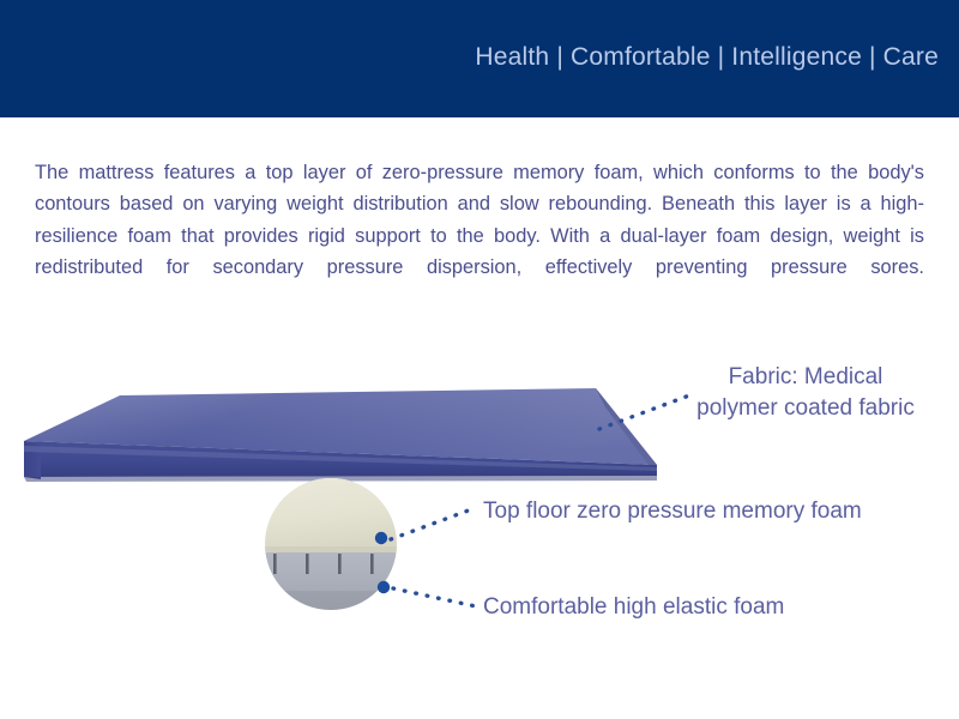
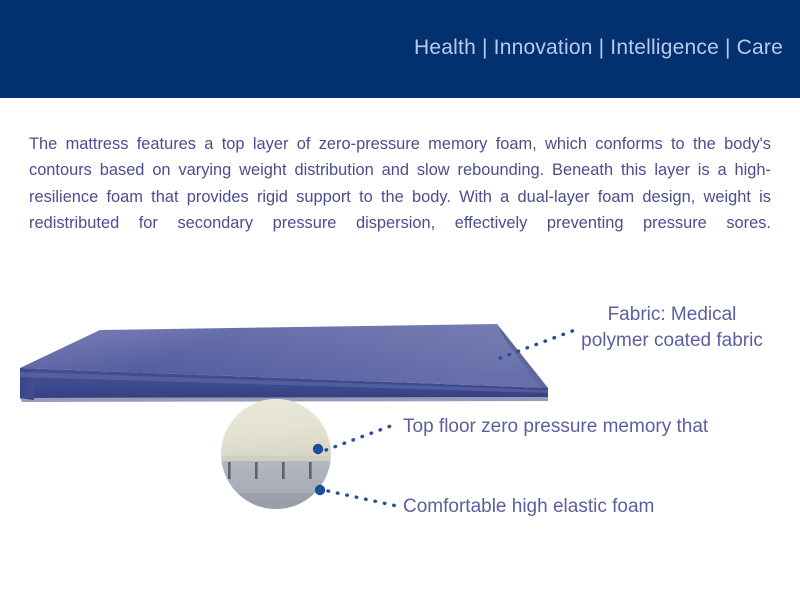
- Health | Comfortable | Intelligence | Care
+ Health | Innovation | Intelligence | Care
  The mattress features a top layer of zero-pressure memory foam, which conforms to the body's contours based on varying weight distribution and slow rebounding. Beneath this layer is a high-resilience foam that provides rigid support to the body. With a dual-layer foam design, weight is redistributed for secondary pressure dispersion, effectively preventing pressure sores.
  Fabric: Medical
  polymer coated fabric
- Top floor zero pressure memory foam
+ Top floor zero pressure memory that
  Comfortable high elastic foam
